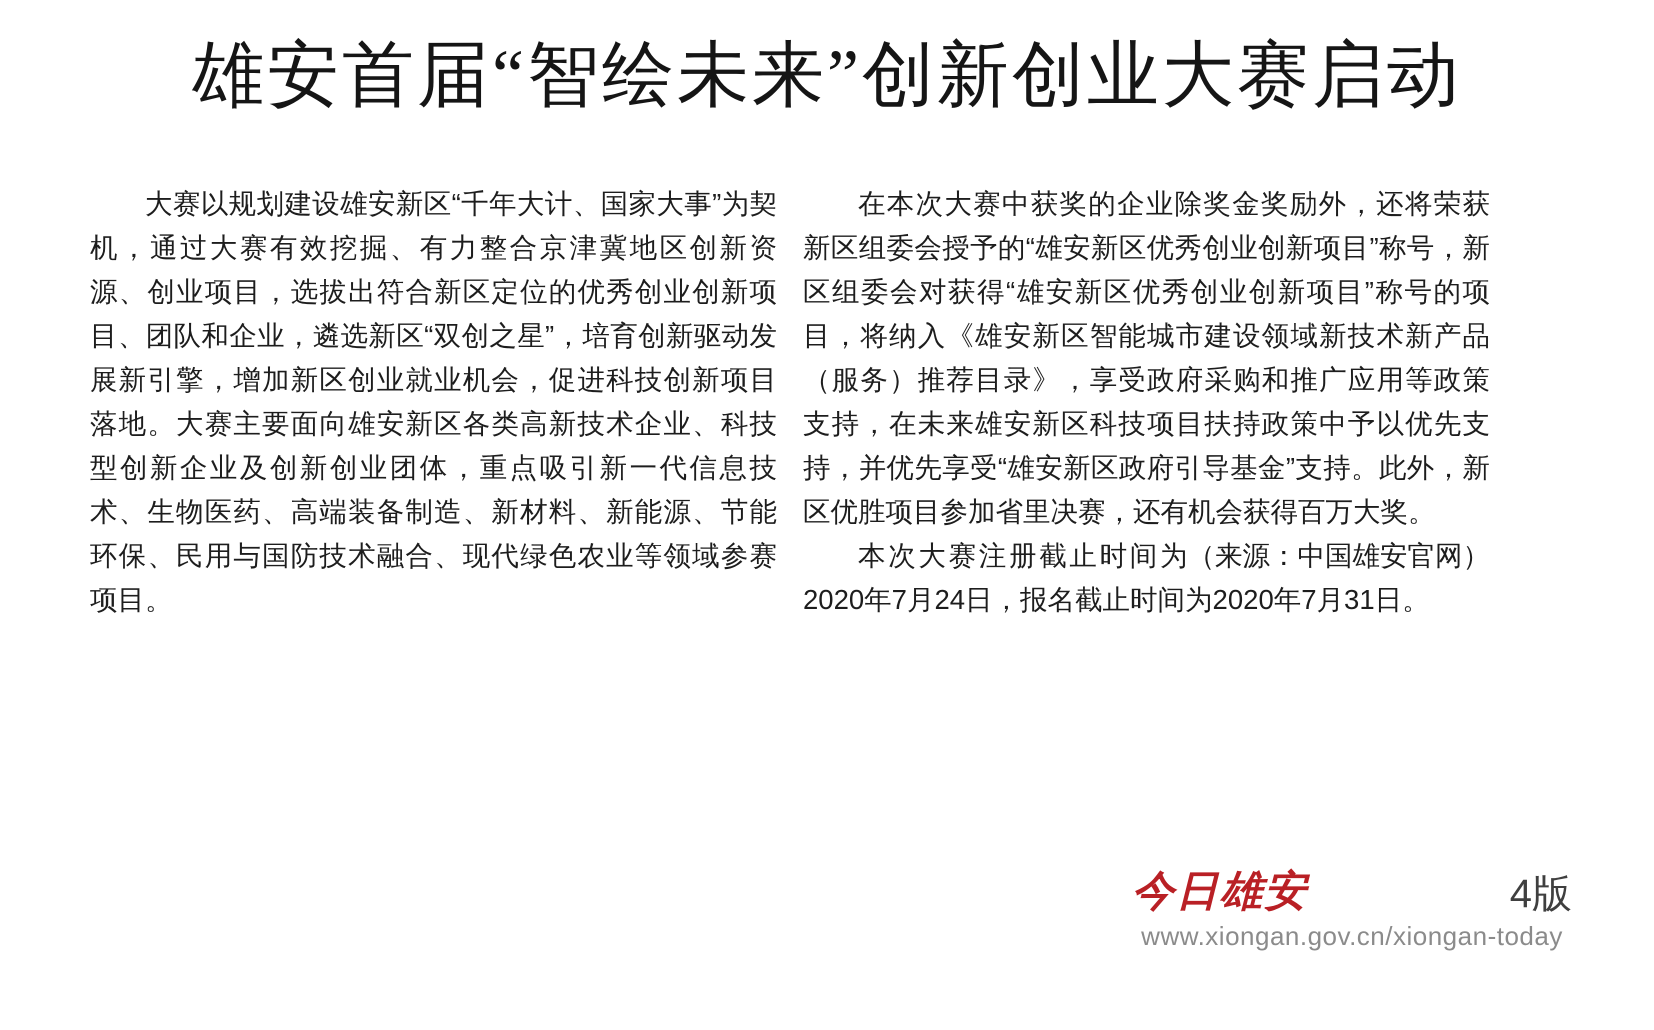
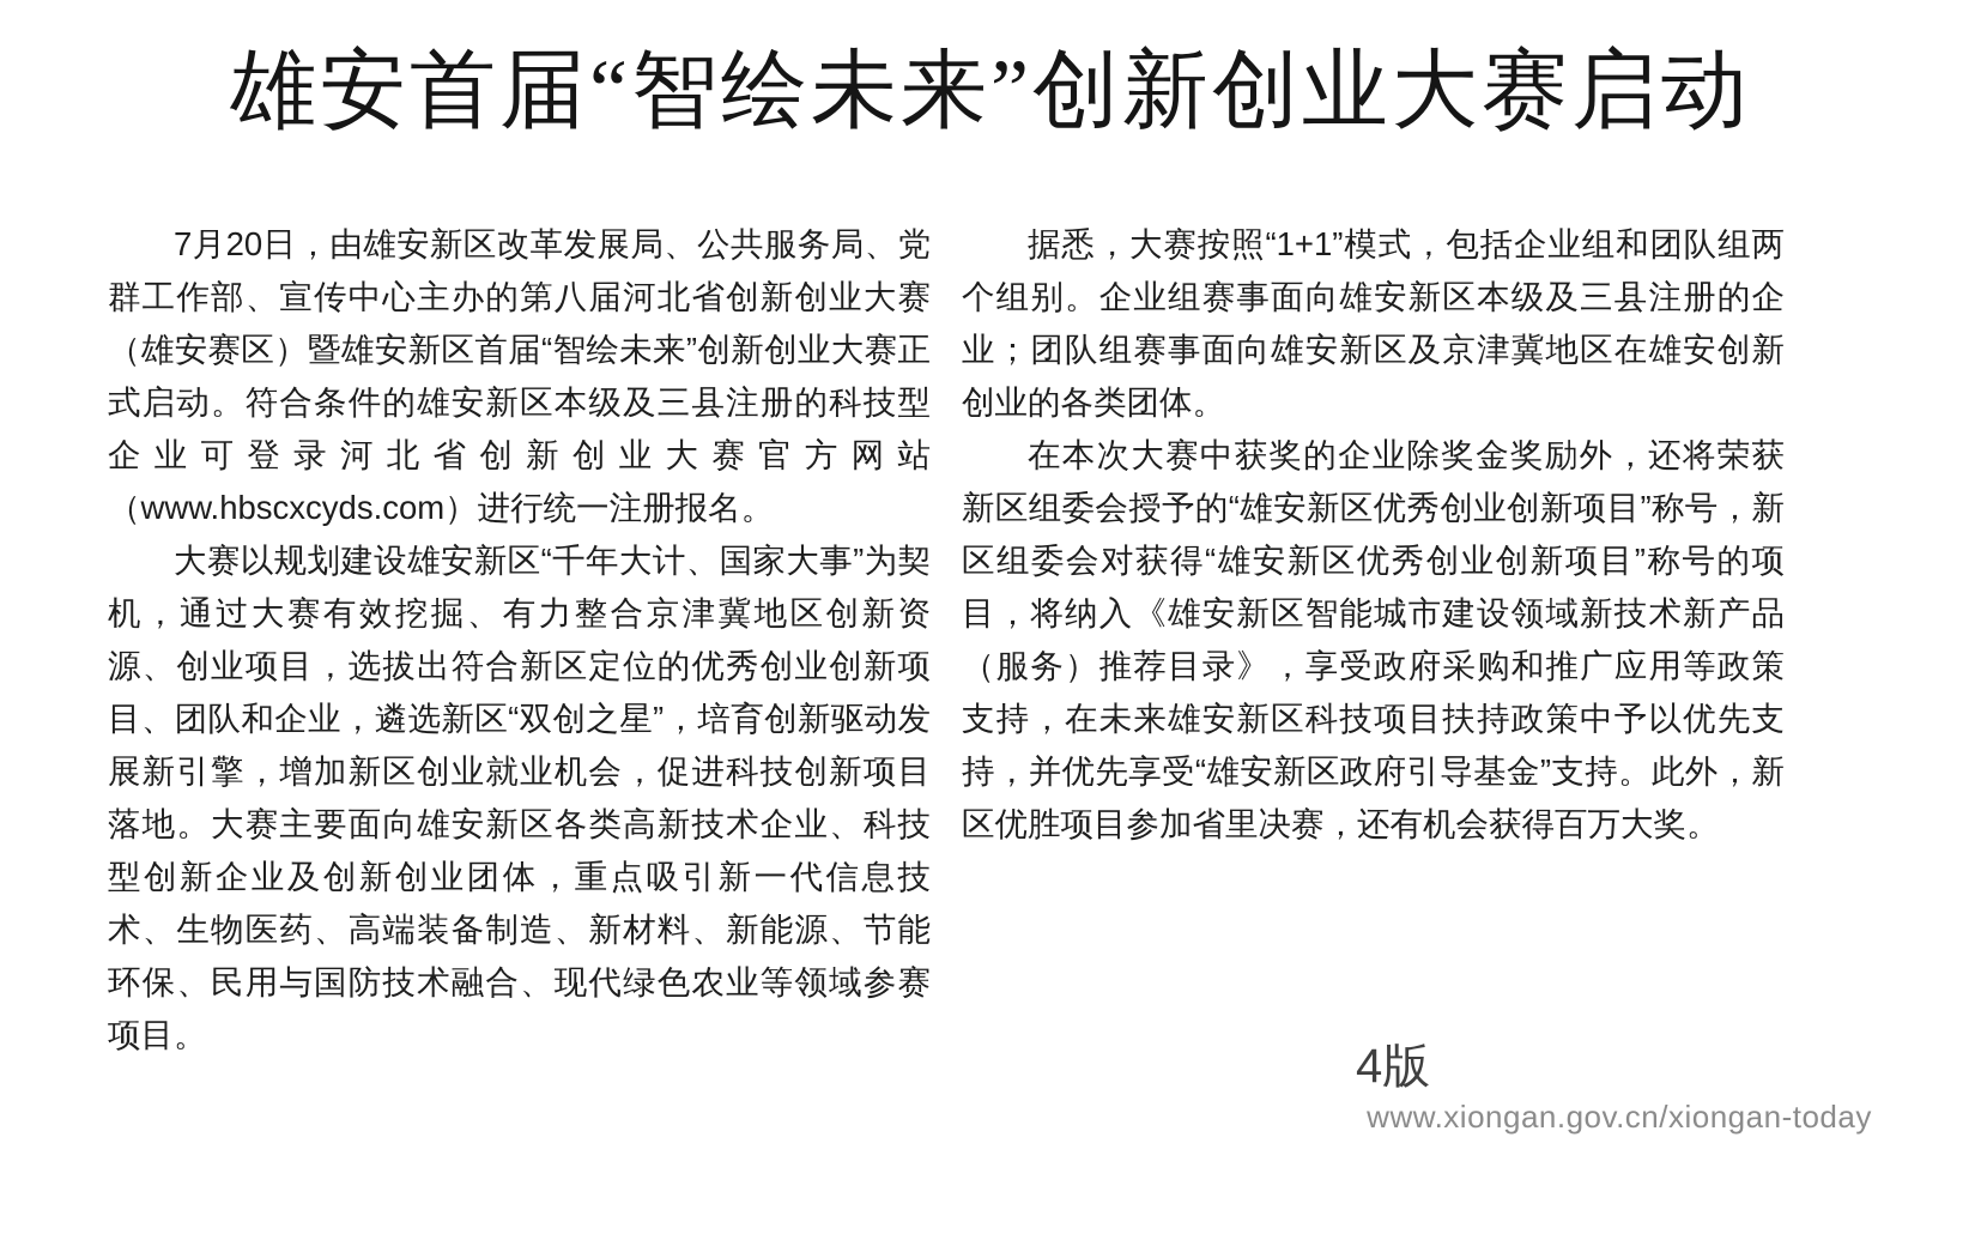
  雄安首届“智绘未来”创新创业大赛启动
+ 7月20日，由雄安新区改革发展局、公共服务局、党群工作部、宣传中心主办的第八届河北省创新创业大赛（雄安赛区）暨雄安新区首届“智绘未来”创新创业大赛正式启动。符合条件的雄安新区本级及三县注册的科技型企业可登录河北省创新创业大赛官方网站（www.hbscxcyds.com）进行统一注册报名。
  大赛以规划建设雄安新区“千年大计、国家大事”为契机，通过大赛有效挖掘、有力整合京津冀地区创新资源、创业项目，选拔出符合新区定位的优秀创业创新项目、团队和企业，遴选新区“双创之星”，培育创新驱动发展新引擎，增加新区创业就业机会，促进科技创新项目落地。大赛主要面向雄安新区各类高新技术企业、科技型创新企业及创新创业团体，重点吸引新一代信息技术、生物医药、高端装备制造、新材料、新能源、节能环保、民用与国防技术融合、现代绿色农业等领域参赛项目。
+ 据悉，大赛按照“1+1”模式，包括企业组和团队组两个组别。企业组赛事面向雄安新区本级及三县注册的企业；团队组赛事面向雄安新区及京津冀地区在雄安创新创业的各类团体。
  在本次大赛中获奖的企业除奖金奖励外，还将荣获新区组委会授予的“雄安新区优秀创业创新项目”称号，新区组委会对获得“雄安新区优秀创业创新项目”称号的项目，将纳入《雄安新区智能城市建设领域新技术新产品（服务）推荐目录》，享受政府采购和推广应用等政策支持，在未来雄安新区科技项目扶持政策中予以优先支持，并优先享受“雄安新区政府引导基金”支持。此外，新区优胜项目参加省里决赛，还有机会获得百万大奖。
- （来源：中国雄安官网）
- 本次大赛注册截止时间为2020年7月24日，报名截止时间为2020年7月31日。
- 今日雄安
  4版
  www.xiongan.gov.cn/xiongan-today
